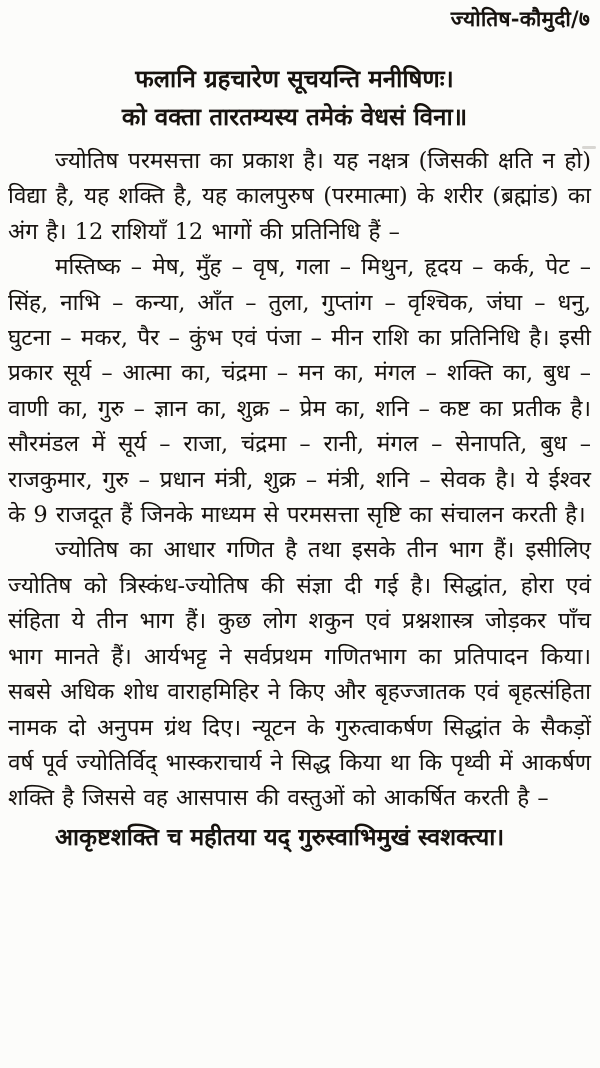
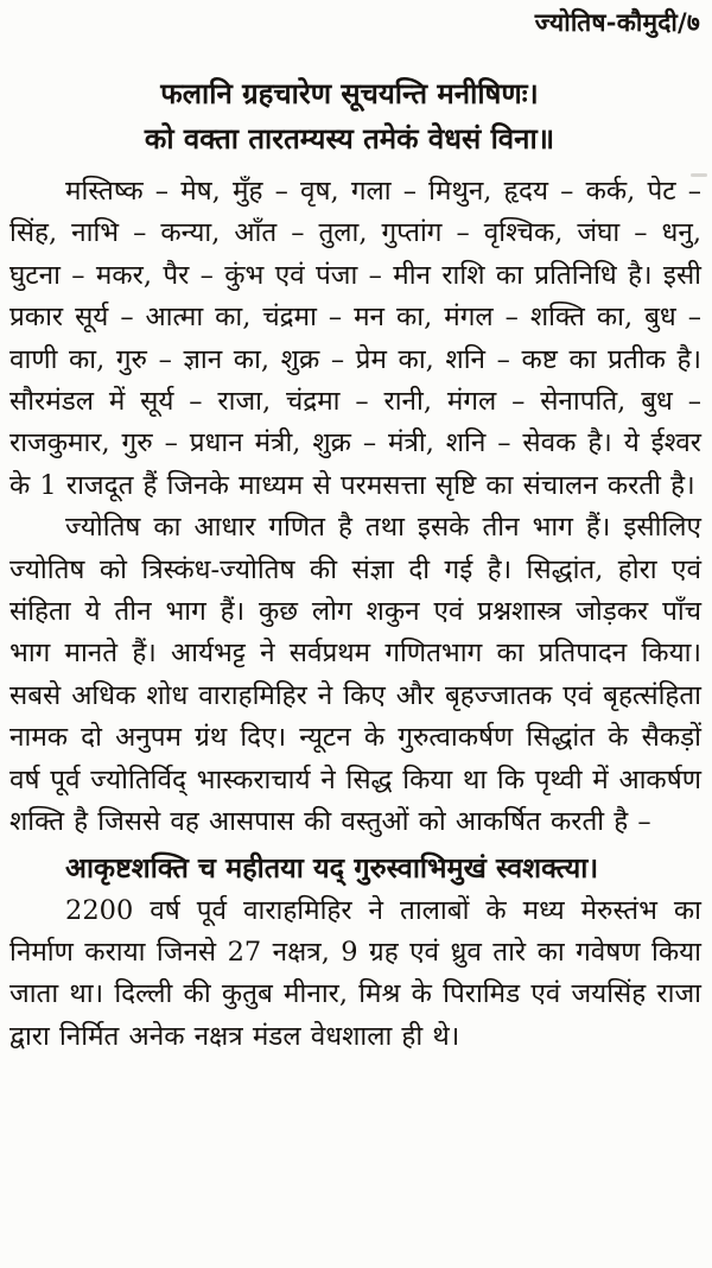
  ज्योतिष-कौमुदी/७
  फलानि ग्रहचारेण सूचयन्ति मनीषिणः।
  को वक्ता तारतम्यस्य तमेकं वेधसं विना॥
- ज्योतिष परमसत्ता का प्रकाश है। यह नक्षत्र (जिसकी क्षति न हो) विद्या है, यह शक्ति है, यह कालपुरुष (परमात्मा) के शरीर (ब्रह्मांड) का अंग है। 12 राशियाँ 12 भागों की प्रतिनिधि हैं –
- मस्तिष्क – मेष, मुँह – वृष, गला – मिथुन, हृदय – कर्क, पेट – सिंह, नाभि – कन्या, आँत – तुला, गुप्तांग – वृश्चिक, जंघा – धनु, घुटना – मकर, पैर – कुंभ एवं पंजा – मीन राशि का प्रतिनिधि है। इसी प्रकार सूर्य – आत्मा का, चंद्रमा – मन का, मंगल – शक्ति का, बुध – वाणी का, गुरु – ज्ञान का, शुक्र – प्रेम का, शनि – कष्ट का प्रतीक है। सौरमंडल में सूर्य – राजा, चंद्रमा – रानी, मंगल – सेनापति, बुध – राजकुमार, गुरु – प्रधान मंत्री, शुक्र – मंत्री, शनि – सेवक है। ये ईश्वर के 9 राजदूत हैं जिनके माध्यम से परमसत्ता सृष्टि का संचालन करती है।
+ मस्तिष्क – मेष, मुँह – वृष, गला – मिथुन, हृदय – कर्क, पेट – सिंह, नाभि – कन्या, आँत – तुला, गुप्तांग – वृश्चिक, जंघा – धनु, घुटना – मकर, पैर – कुंभ एवं पंजा – मीन राशि का प्रतिनिधि है। इसी प्रकार सूर्य – आत्मा का, चंद्रमा – मन का, मंगल – शक्ति का, बुध – वाणी का, गुरु – ज्ञान का, शुक्र – प्रेम का, शनि – कष्ट का प्रतीक है। सौरमंडल में सूर्य – राजा, चंद्रमा – रानी, मंगल – सेनापति, बुध – राजकुमार, गुरु – प्रधान मंत्री, शुक्र – मंत्री, शनि – सेवक है। ये ईश्वर के 1 राजदूत हैं जिनके माध्यम से परमसत्ता सृष्टि का संचालन करती है।
  ज्योतिष का आधार गणित है तथा इसके तीन भाग हैं। इसीलिए ज्योतिष को त्रिस्कंध-ज्योतिष की संज्ञा दी गई है। सिद्धांत, होरा एवं संहिता ये तीन भाग हैं। कुछ लोग शकुन एवं प्रश्नशास्त्र जोड़कर पाँच भाग मानते हैं। आर्यभट्ट ने सर्वप्रथम गणितभाग का प्रतिपादन किया। सबसे अधिक शोध वाराहमिहिर ने किए और बृहज्जातक एवं बृहत्संहिता नामक दो अनुपम ग्रंथ दिए। न्यूटन के गुरुत्वाकर्षण सिद्धांत के सैकड़ों वर्ष पूर्व ज्योतिर्विद् भास्कराचार्य ने सिद्ध किया था कि पृथ्वी में आकर्षण शक्ति है जिससे वह आसपास की वस्तुओं को आकर्षित करती है –
  आकृष्टशक्ति च महीतया यद् गुरुस्वाभिमुखं स्वशक्त्या।
+ 2200 वर्ष पूर्व वाराहमिहिर ने तालाबों के मध्य मेरुस्तंभ का निर्माण कराया जिनसे 27 नक्षत्र, 9 ग्रह एवं ध्रुव तारे का गवेषण किया जाता था। दिल्ली की कुतुब मीनार, मिश्र के पिरामिड एवं जयसिंह राजा द्वारा निर्मित अनेक नक्षत्र मंडल वेधशाला ही थे।
